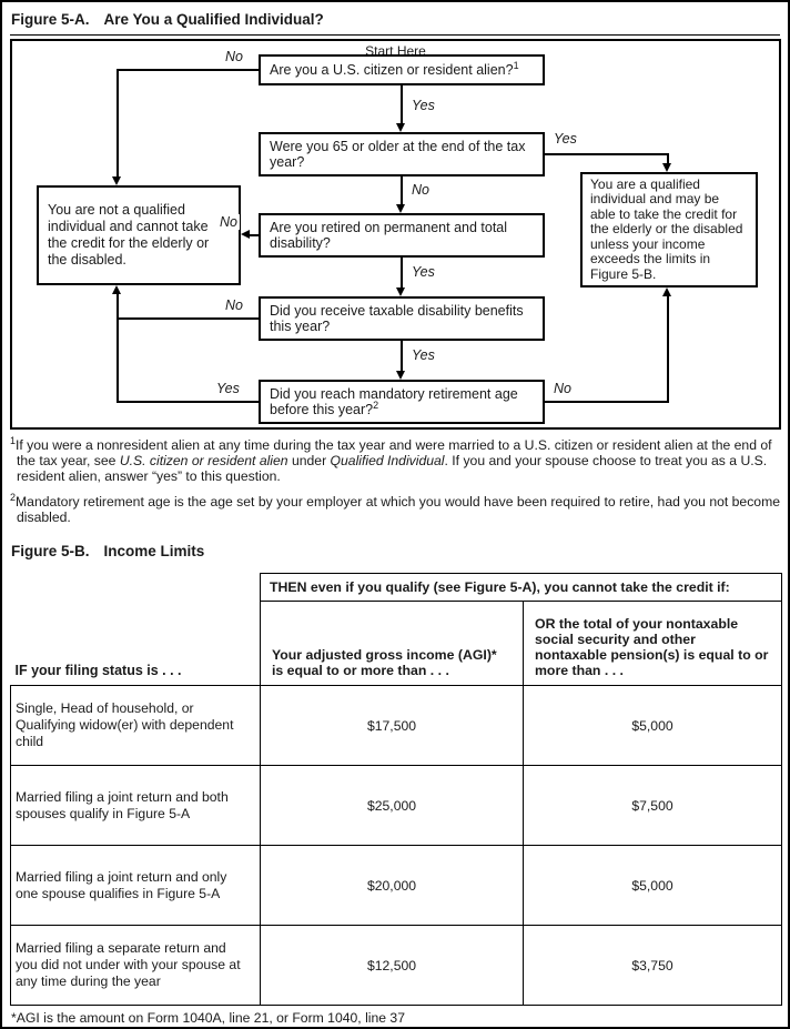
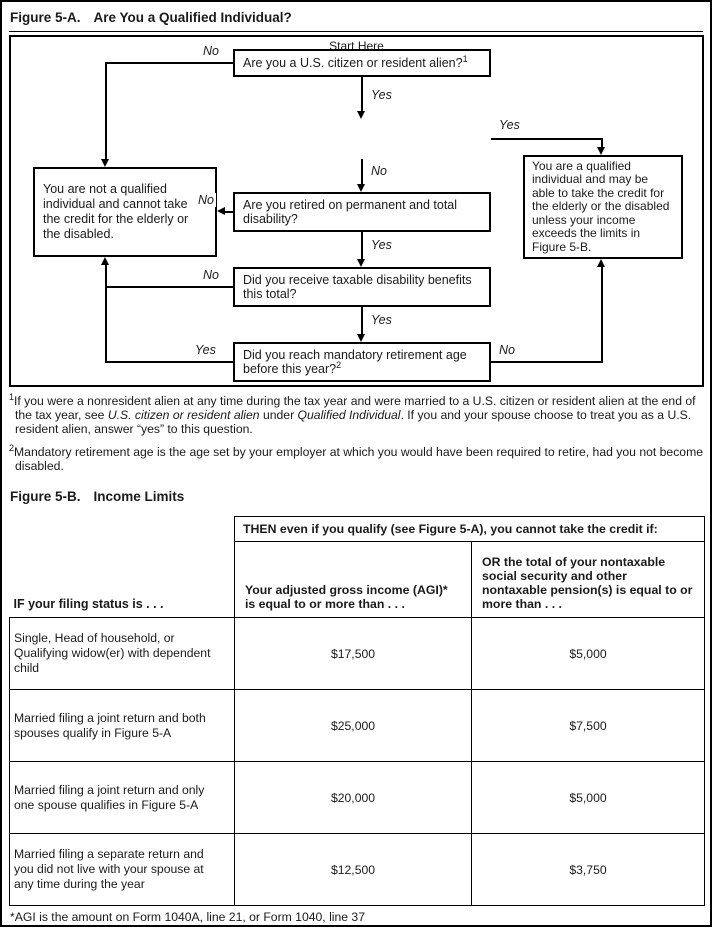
  Figure 5-A. Are You a Qualified Individual?
  Start Here
  Are you a U.S. citizen or resident alien?1
- Were you 65 or older at the end of the tax year?
  Are you retired on permanent and total disability?
- Did you receive taxable disability benefits this year?
+ Did you receive taxable disability benefits this total?
  Did you reach mandatory retirement age before this year?2
  You are not a qualified individual and cannot take the credit for the elderly or the disabled.
  You are a qualified individual and may be able to take the credit for the elderly or the disabled unless your income exceeds the limits in Figure 5-B.
  No
  Yes
  Yes
  No
  No
  Yes
  No
  Yes
  Yes
  No
  1If you were a nonresident alien at any time during the tax year and were married to a U.S. citizen or resident alien at the end of the tax year, see U.S. citizen or resident alien under Qualified Individual. If you and your spouse choose to treat you as a U.S. resident alien, answer “yes” to this question.
  2Mandatory retirement age is the age set by your employer at which you would have been required to retire, had you not become disabled.
  Figure 5-B. Income Limits
  IF your filing status is . . .	THEN even if you qualify (see Figure 5-A), you cannot take the credit if:
  Your adjusted gross income (AGI)* is equal to or more than . . .	OR the total of your nontaxable social security and other nontaxable pension(s) is equal to or more than . . .
  Single, Head of household, or Qualifying widow(er) with dependent child	$17,500	$5,000
  Married filing a joint return and both spouses qualify in Figure 5-A	$25,000	$7,500
  Married filing a joint return and only one spouse qualifies in Figure 5-A	$20,000	$5,000
- Married filing a separate return and you did not under with your spouse at any time during the year	$12,500	$3,750
+ Married filing a separate return and you did not live with your spouse at any time during the year	$12,500	$3,750
  *AGI is the amount on Form 1040A, line 21, or Form 1040, line 37
